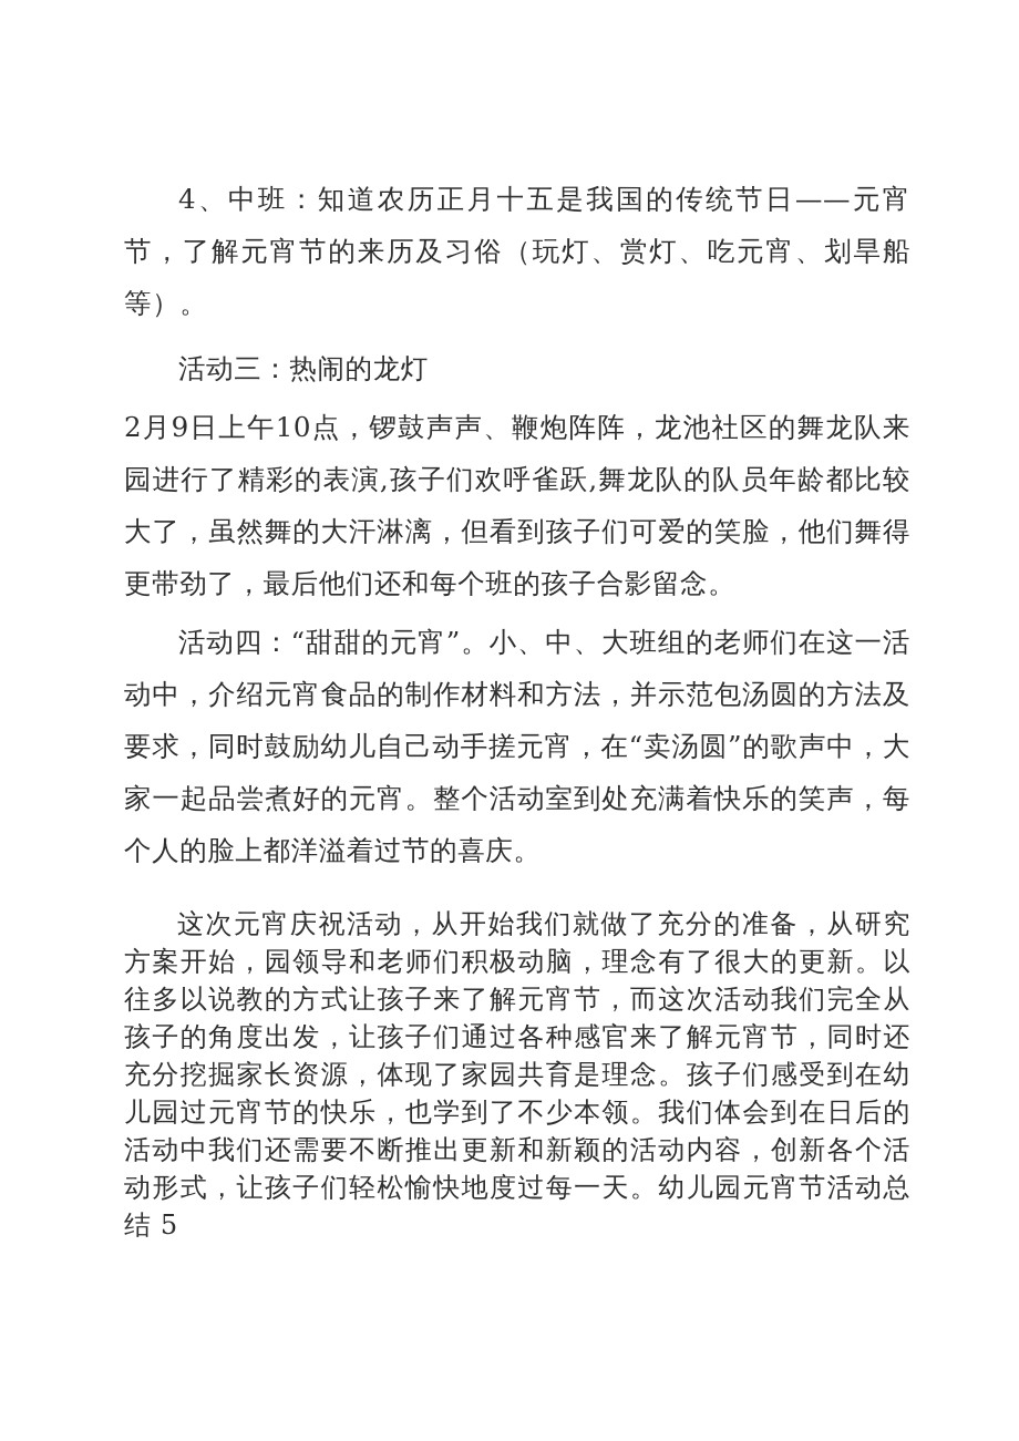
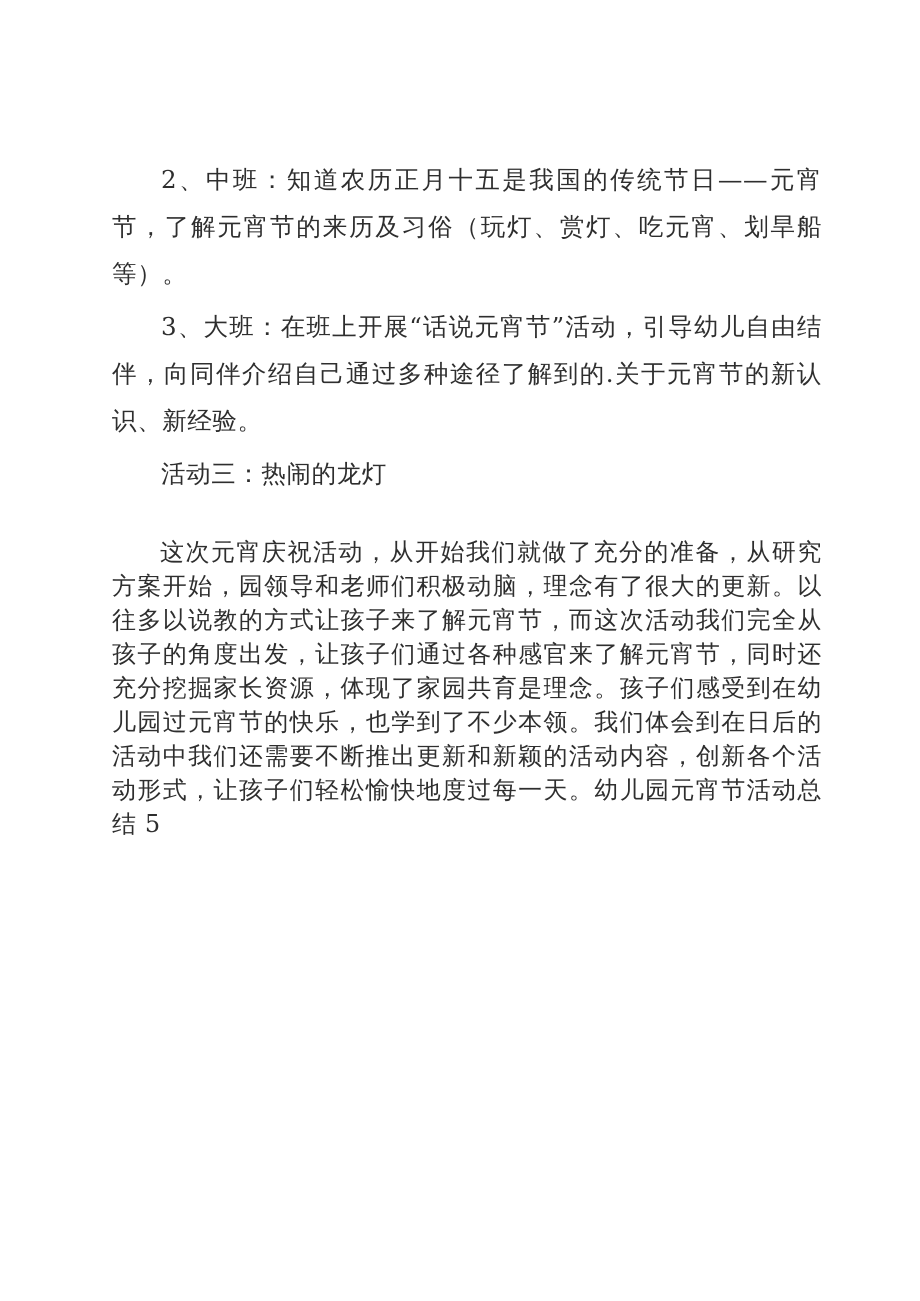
- 4、中班：知道农历正月十五是我国的传统节日——元宵节，了解元宵节的来历及习俗（玩灯、赏灯、吃元宵、划旱船等）。
+ 2、中班：知道农历正月十五是我国的传统节日——元宵节，了解元宵节的来历及习俗（玩灯、赏灯、吃元宵、划旱船等）。
+ 3、大班：在班上开展“话说元宵节”活动，引导幼儿自由结伴，向同伴介绍自己通过多种途径了解到的.关于元宵节的新认识、新经验。
  活动三：热闹的龙灯
- 2月9日上午10点，锣鼓声声、鞭炮阵阵，龙池社区的舞龙队来园进行了精彩的表演,孩子们欢呼雀跃,舞龙队的队员年龄都比较大了，虽然舞的大汗淋漓，但看到孩子们可爱的笑脸，他们舞得更带劲了，最后他们还和每个班的孩子合影留念。
- 活动四：“甜甜的元宵”。小、中、大班组的老师们在这一活动中，介绍元宵食品的制作材料和方法，并示范包汤圆的方法及要求，同时鼓励幼儿自己动手搓元宵，在“卖汤圆”的歌声中，大家一起品尝煮好的元宵。整个活动室到处充满着快乐的笑声，每个人的脸上都洋溢着过节的喜庆。
  这次元宵庆祝活动，从开始我们就做了充分的准备，从研究方案开始，园领导和老师们积极动脑，理念有了很大的更新。以往多以说教的方式让孩子来了解元宵节，而这次活动我们完全从孩子的角度出发，让孩子们通过各种感官来了解元宵节，同时还充分挖掘家长资源，体现了家园共育是理念。孩子们感受到在幼儿园过元宵节的快乐，也学到了不少本领。我们体会到在日后的活动中我们还需要不断推出更新和新颖的活动内容，创新各个活动形式，让孩子们轻松愉快地度过每一天。幼儿园元宵节活动总结 5
